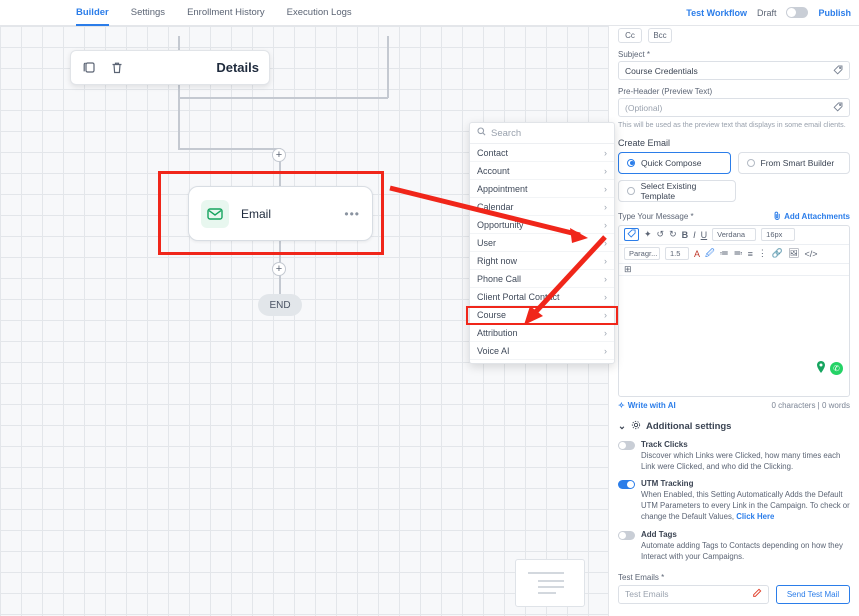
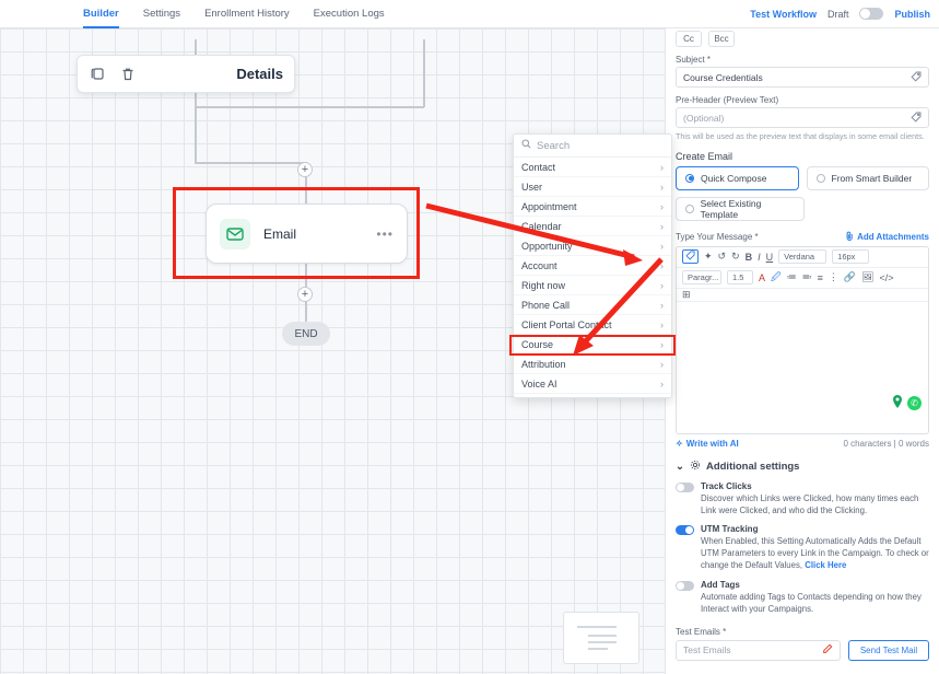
  Builder
  Settings
  Enrollment History
  Execution Logs
  Test Workflow
  Draft
  Publish
  Details
  +
  +
  Email
  •••
  END
  Search
  Contact
  ›
- Account
+ User
  ›
  Appointment
  ›
  Calendar
  ›
  Opportunity
  ›
- User
+ Account
  ›
  Right now
  ›
  Phone Call
  ›
  Client Portal Contct
  ›
  Course
  ›
  Attribution
  ›
  Voice AI
  ›
  Cc
  Bcc
  Subject *
  Course Credentials
  Pre-Header (Preview Text)
  (Optional)
  This will be used as the preview text that displays in some email clients.
  Create Email
  Quick Compose
  From Smart Builder
  Select Existing Template
  Type Your Message *
  Add Attachments
  ✦
  ↺
  ↻
  B
  I
  U
  Verdana
  16px
  Paragr...
  1.5
  A
  🖉
  ≔
  ≕
  ≡
  ⋮
  🔗
  🖼
  </>
  ⊞
  ✆
  ✧
  Write with AI
  0 characters | 0 words
  ⌄
  Additional settings
  Track Clicks
  Discover which Links were Clicked, how many times each Link were Clicked, and who did the Clicking.
  UTM Tracking
  When Enabled, this Setting Automatically Adds the Default UTM Parameters to every Link in the Campaign. To check or change the Default Values, Click Here
  Add Tags
  Automate adding Tags to Contacts depending on how they Interact with your Campaigns.
  Test Emails *
  Test Emails
  Send Test Mail
